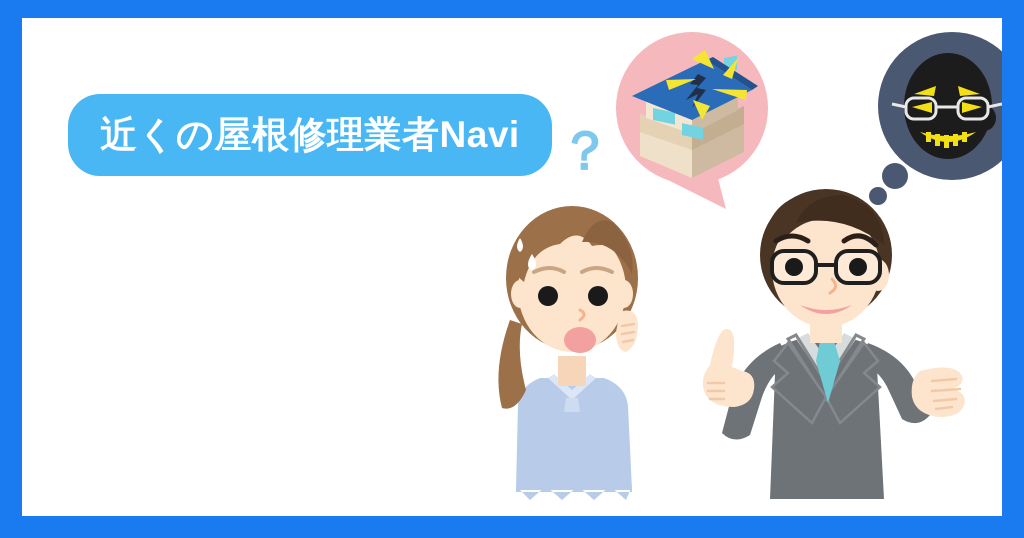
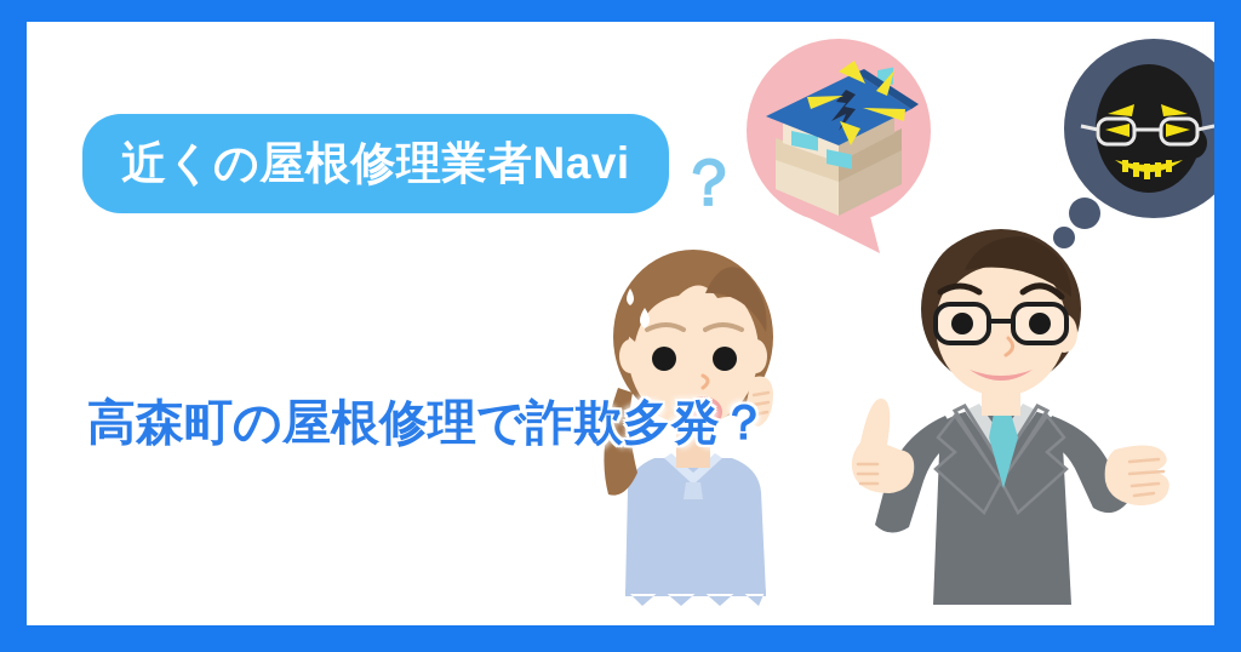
  近くの屋根修理業者Navi
  ？
+ 高森町の屋根修理で詐欺多発？
